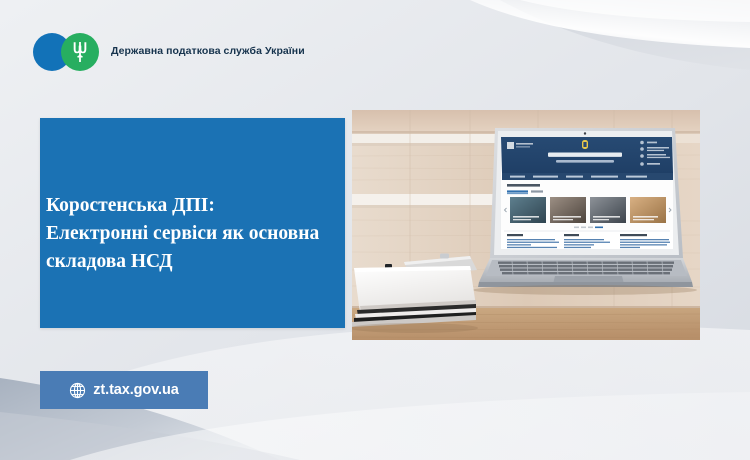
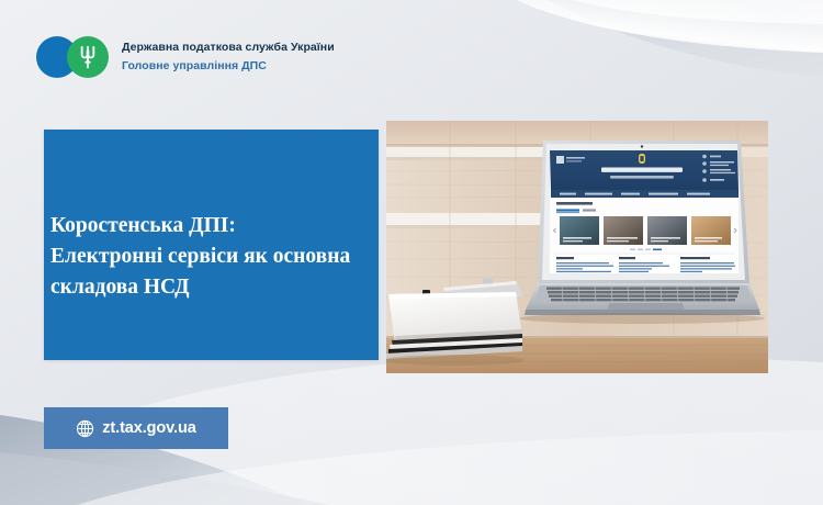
  Державна податкова служба України
+ Головне управління ДПС
  Коростенська ДПІ:
  Електронні сервіси як основна
  складова НСД
  zt.tax.gov.ua
